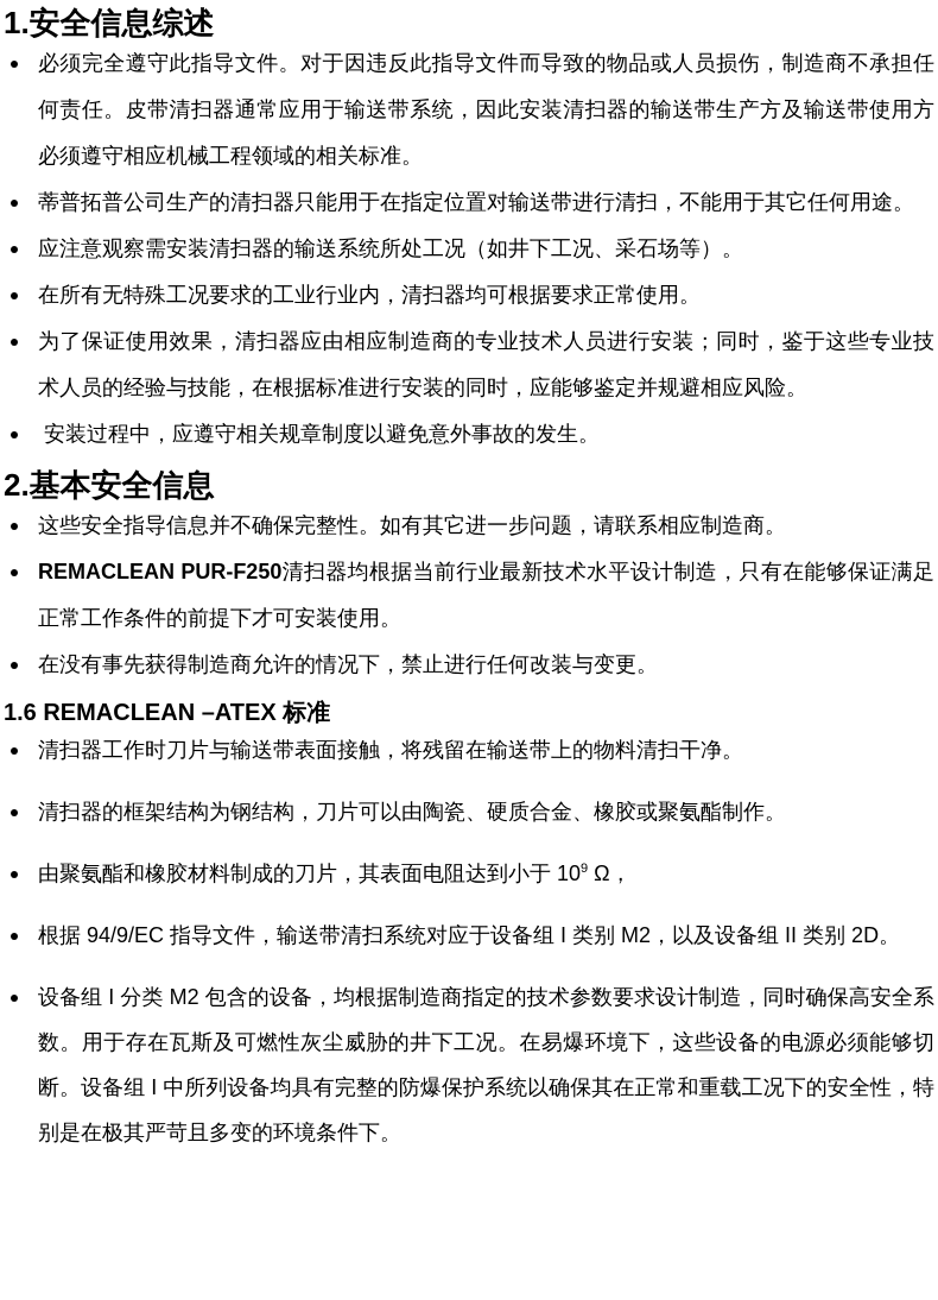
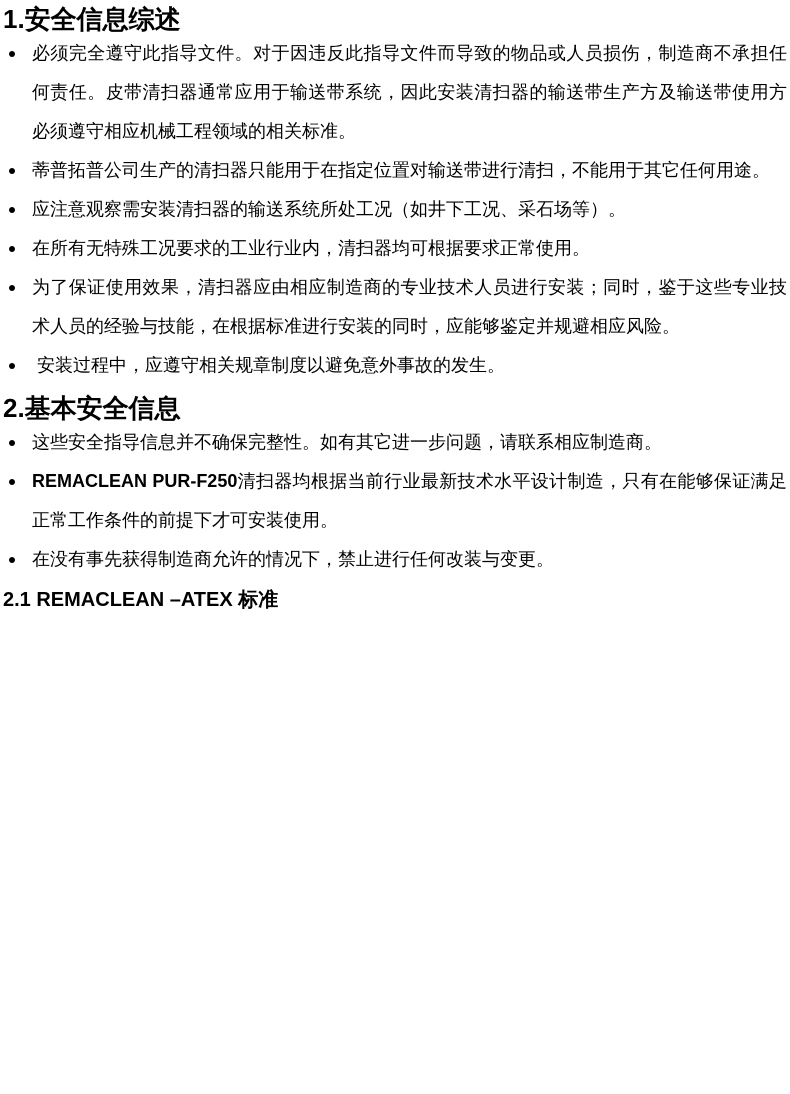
  1.安全信息综述
  必须完全遵守此指导文件。对于因违反此指导文件而导致的物品或人员损伤，制造商不承担任何责任。皮带清扫器通常应用于输送带系统，因此安装清扫器的输送带生产方及输送带使用方必须遵守相应机械工程领域的相关标准。
  蒂普拓普公司生产的清扫器只能用于在指定位置对输送带进行清扫，不能用于其它任何用途。
  应注意观察需安装清扫器的输送系统所处工况（如井下工况、采石场等）。
  在所有无特殊工况要求的工业行业内，清扫器均可根据要求正常使用。
  为了保证使用效果，清扫器应由相应制造商的专业技术人员进行安装；同时，鉴于这些专业技术人员的经验与技能，在根据标准进行安装的同时，应能够鉴定并规避相应风险。
  安装过程中，应遵守相关规章制度以避免意外事故的发生。
  2.基本安全信息
  这些安全指导信息并不确保完整性。如有其它进一步问题，请联系相应制造商。
  REMACLEAN PUR-F250清扫器均根据当前行业最新技术水平设计制造，只有在能够保证满足正常工作条件的前提下才可安装使用。
  在没有事先获得制造商允许的情况下，禁止进行任何改装与变更。
- 1.6 REMACLEAN –ATEX 标准
+ 2.1 REMACLEAN –ATEX 标准
- 清扫器工作时刀片与输送带表面接触，将残留在输送带上的物料清扫干净。
- 清扫器的框架结构为钢结构，刀片可以由陶瓷、硬质合金、橡胶或聚氨酯制作。
- 由聚氨酯和橡胶材料制成的刀片，其表面电阻达到小于 109 Ω，
- 根据 94/9/EC 指导文件，输送带清扫系统对应于设备组 I 类别 M2，以及设备组 II 类别 2D。
- 设备组 I 分类 M2 包含的设备，均根据制造商指定的技术参数要求设计制造，同时确保高安全系数。用于存在瓦斯及可燃性灰尘威胁的井下工况。在易爆环境下，这些设备的电源必须能够切断。设备组 I 中所列设备均具有完整的防爆保护系统以确保其在正常和重载工况下的安全性，特别是在极其严苛且多变的环境条件下。
